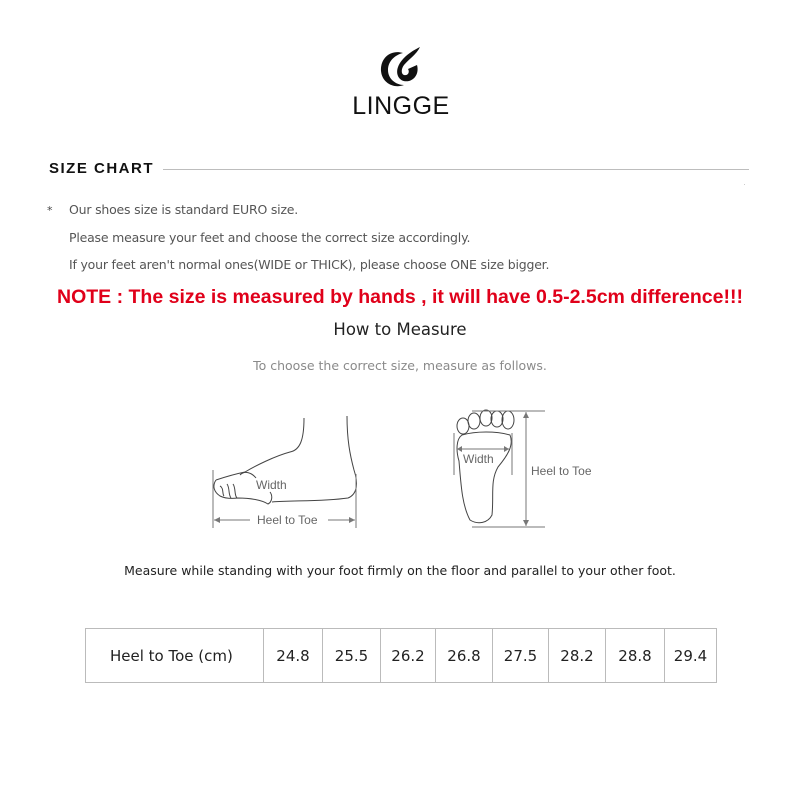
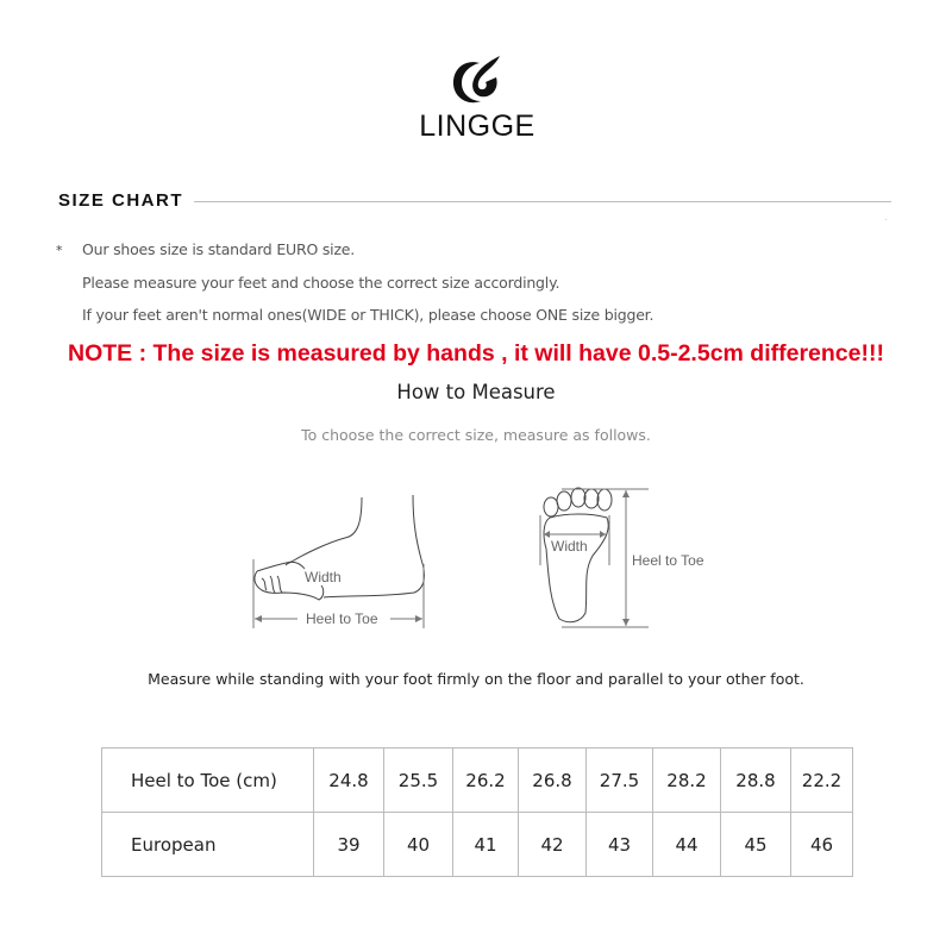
  LINGGE
  SIZE CHART
  *
  Our shoes size is standard EURO size.
  Please measure your feet and choose the correct size accordingly.
  If your feet aren't normal ones(WIDE or THICK), please choose ONE size bigger.
  NOTE : The size is measured by hands , it will have 0.5-2.5cm difference!!!
  How to Measure
  To choose the correct size, measure as follows.
  Width
  Heel to Toe
  Width
  Heel to Toe
  Measure while standing with your foot firmly on the floor and parallel to your other foot.
- Heel to Toe (cm)	24.8	25.5	26.2	26.8	27.5	28.2	28.8	29.4
+ Heel to Toe (cm)	24.8	25.5	26.2	26.8	27.5	28.2	28.8	22.2
+ European	39	40	41	42	43	44	45	46
